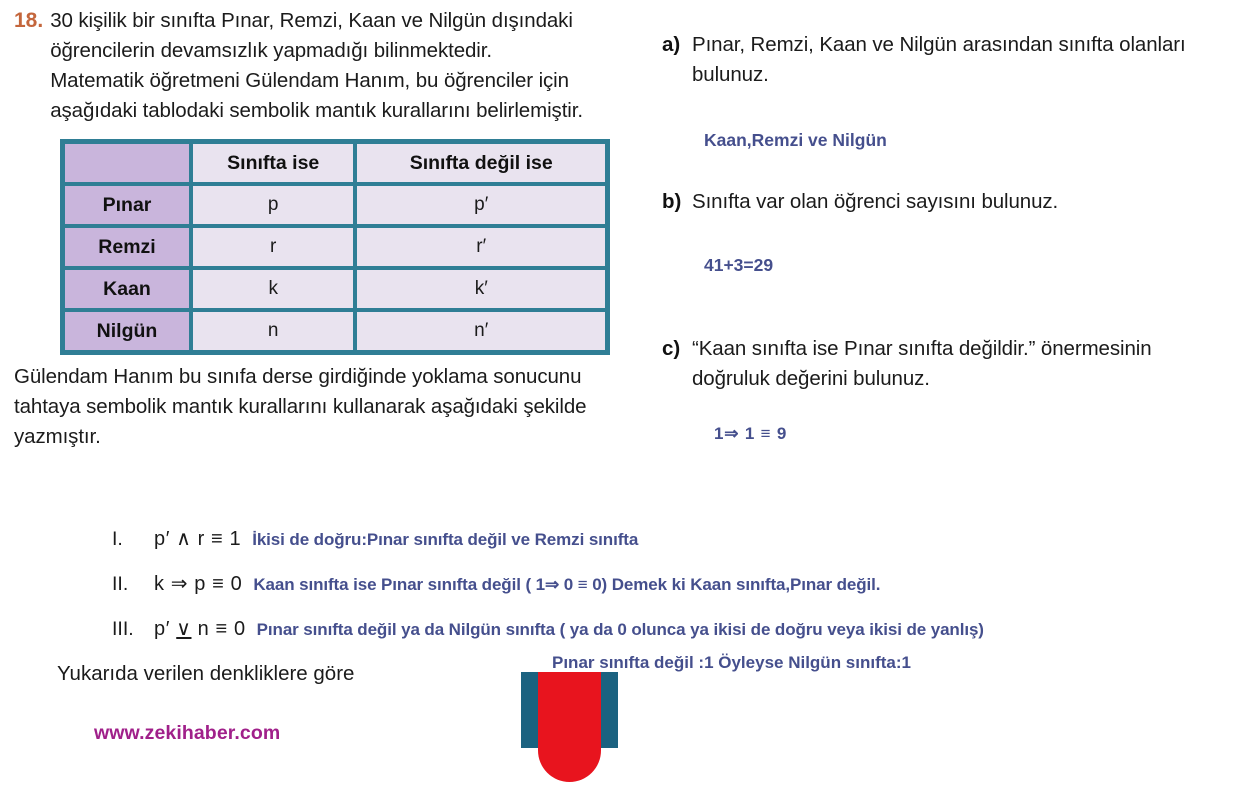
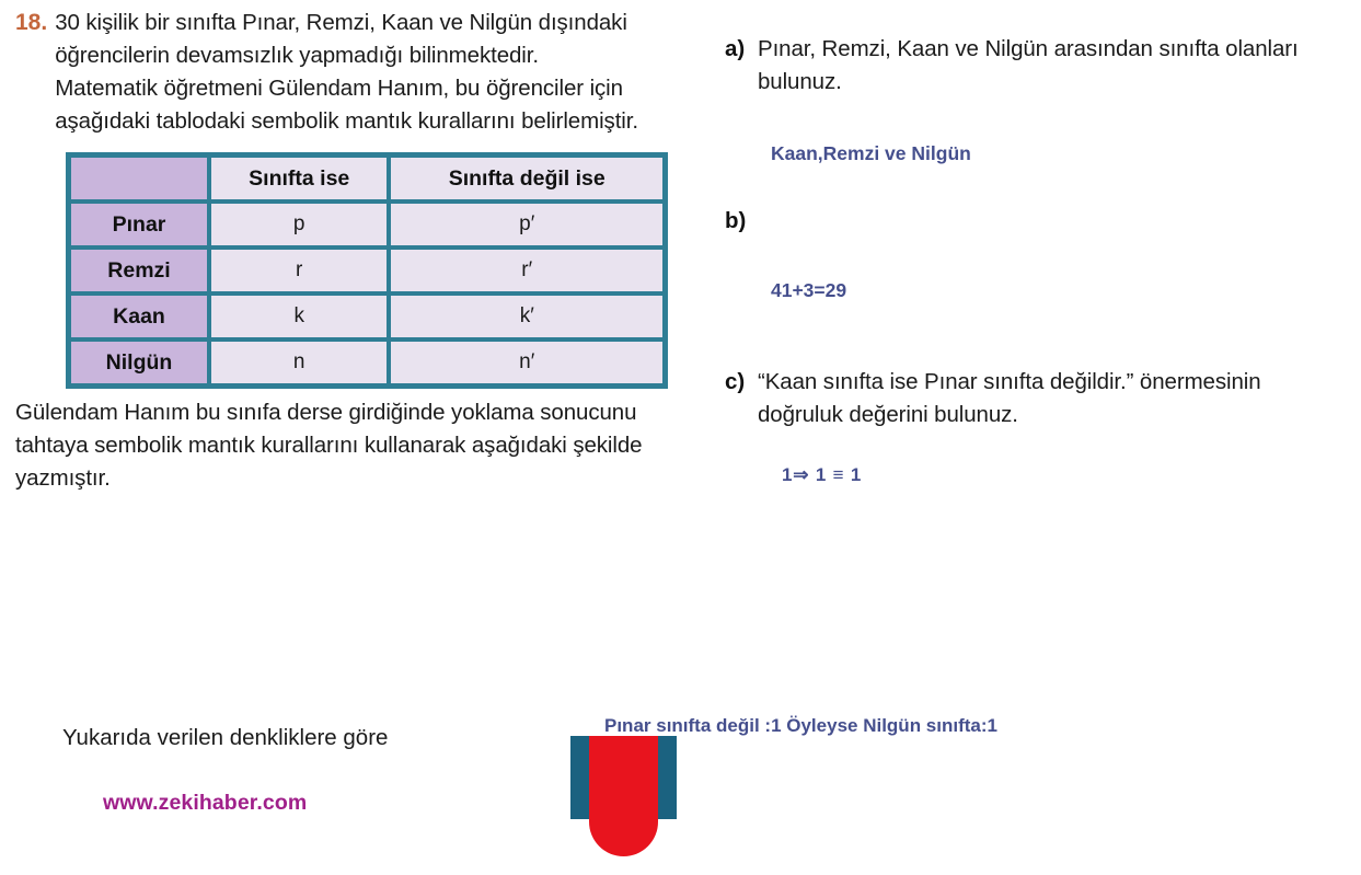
  18.
  30 kişilik bir sınıfta Pınar, Remzi, Kaan ve Nilgün dışındaki öğrencilerin devamsızlık yapmadığı bilinmektedir.
  Matematik öğretmeni Gülendam Hanım, bu öğrenciler için aşağıdaki tablodaki sembolik mantık kurallarını belirlemiştir.
  	Sınıfta ise	Sınıfta değil ise
  Pınar	p	p′
  Remzi	r	r′
  Kaan	k	k′
  Nilgün	n	n′
  Gülendam Hanım bu sınıfa derse girdiğinde yoklama sonucunu tahtaya sembolik mantık kurallarını kullanarak aşağıdaki şekilde yazmıştır.
- I.
- p′ ∧ r ≡ 1
- İkisi de doğru:Pınar sınıfta değil ve Remzi sınıfta
- II.
- k ⇒ p ≡ 0
- Kaan sınıfta ise Pınar sınıfta değil ( 1⇒ 0 ≡ 0) Demek ki Kaan sınıfta,Pınar değil.
- III.
- p′ ∨ n ≡ 0
- Pınar sınıfta değil ya da Nilgün sınıfta ( ya da 0 olunca ya ikisi de doğru veya ikisi de yanlış)
  Pınar sınıfta değil :1 Öyleyse Nilgün sınıfta:1
  Yukarıda verilen denkliklere göre
  www.zekihaber.com
  a)
  Pınar, Remzi, Kaan ve Nilgün arasından sınıfta olanları bulunuz.
  Kaan,Remzi ve Nilgün
  b)
- Sınıfta var olan öğrenci sayısını bulunuz.
  41+3=29
  c)
  “Kaan sınıfta ise Pınar sınıfta değildir.” önermesinin doğruluk değerini bulunuz.
- 1⇒ 1 ≡ 9
+ 1⇒ 1 ≡ 1
